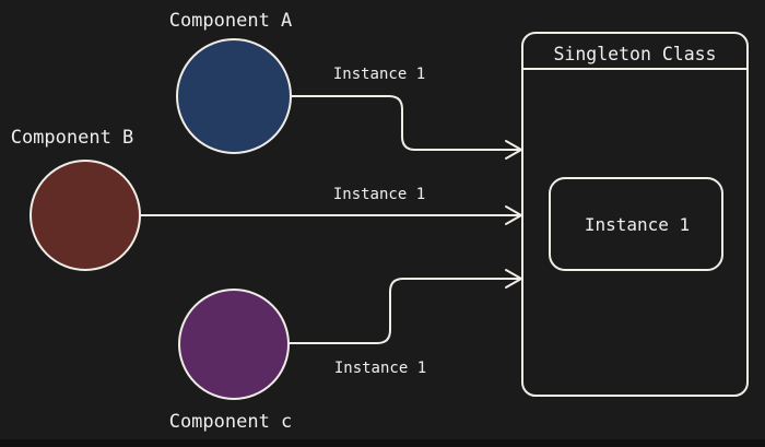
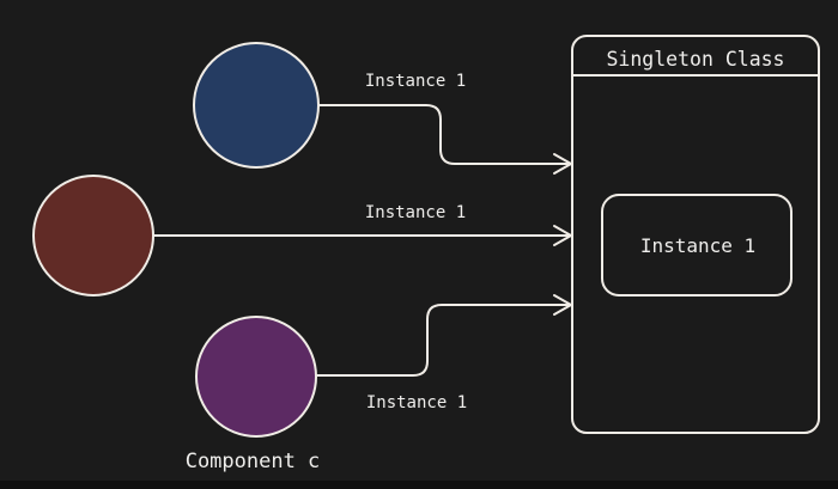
- Component A
- Component B
  Component c
  Instance 1
  Instance 1
  Instance 1
  Singleton Class
  Instance 1
